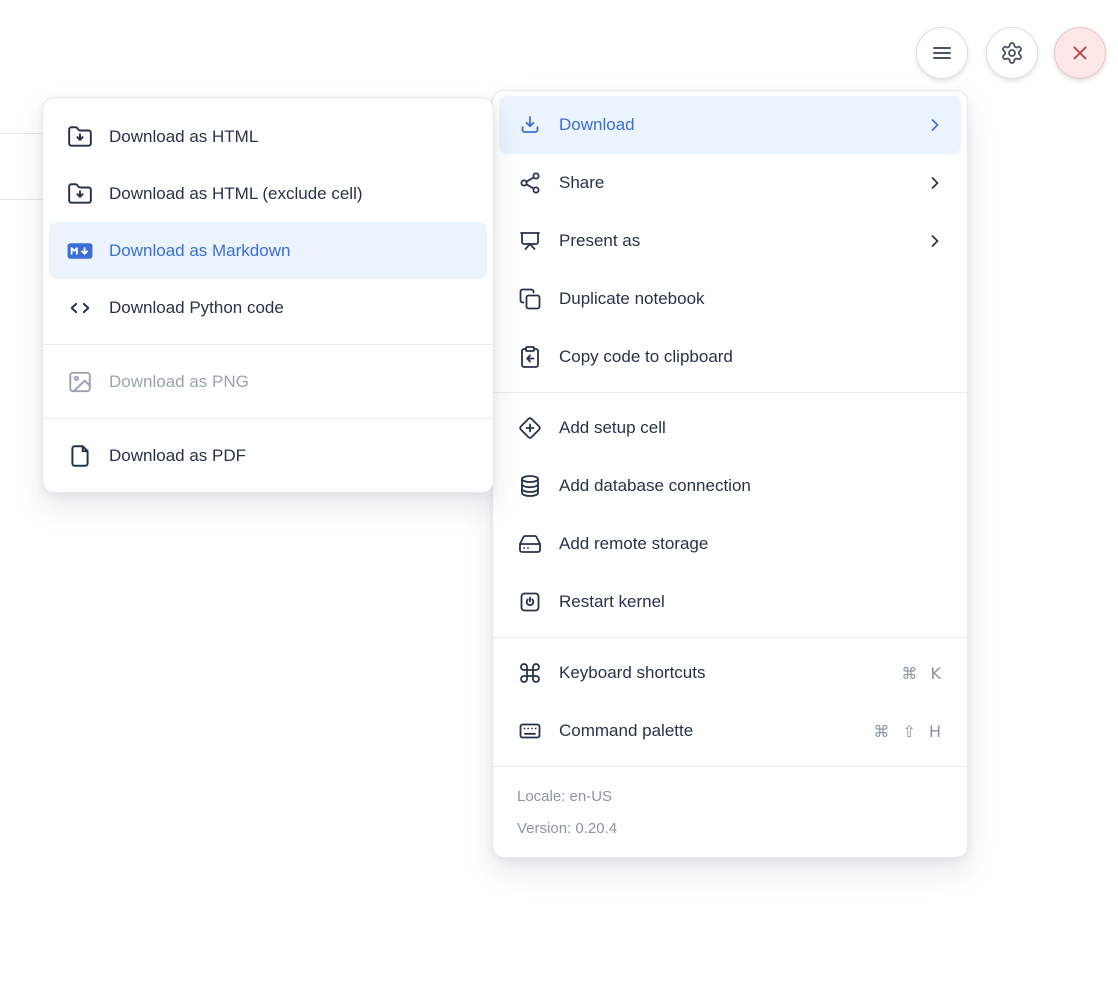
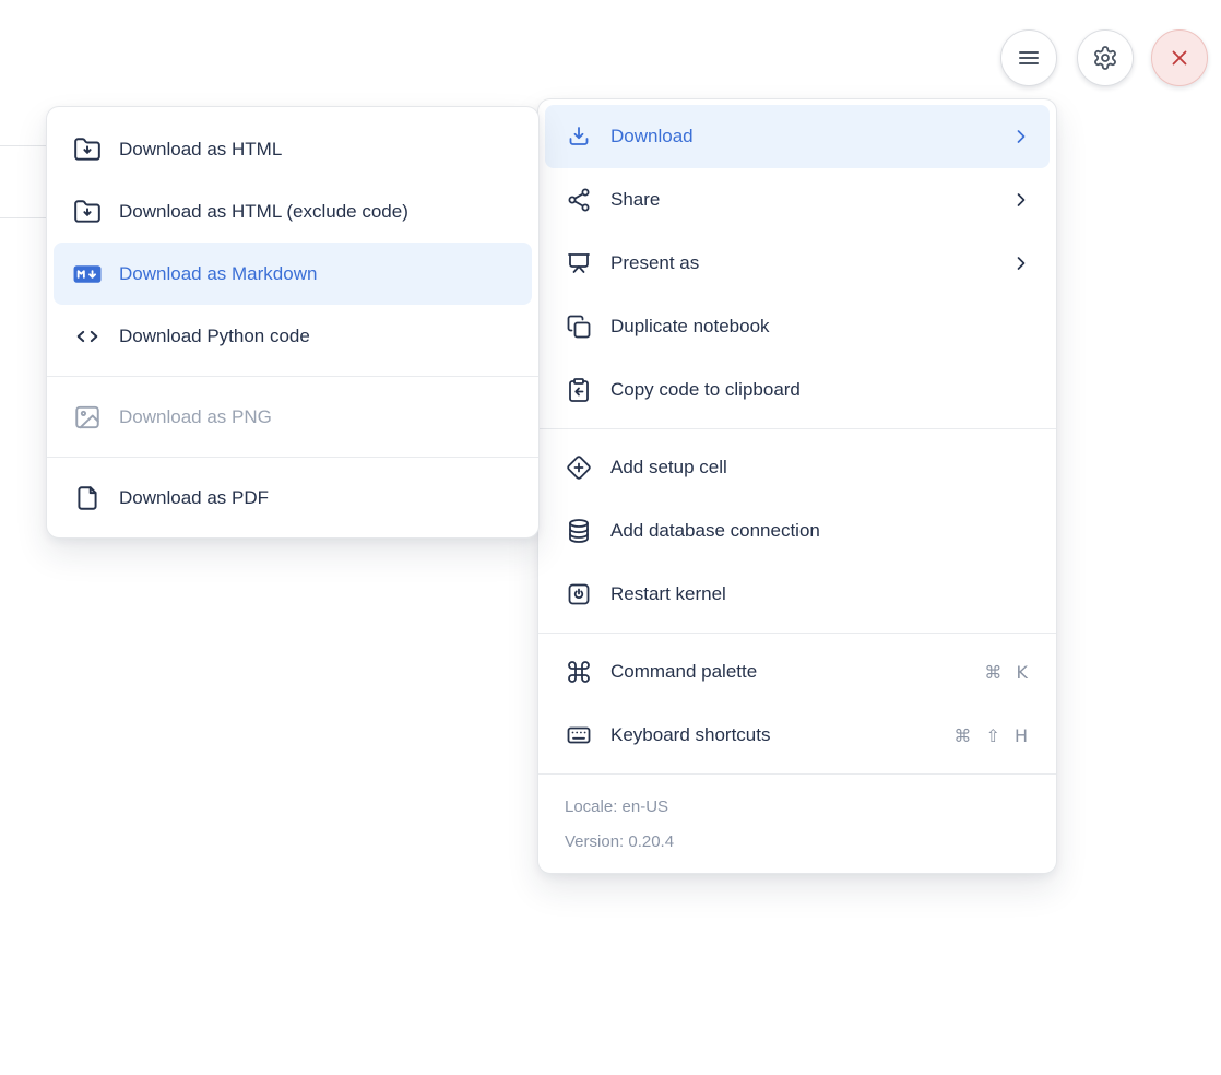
  Download
  Share
  Present as
  Duplicate notebook
  Copy code to clipboard
  Add setup cell
  Add database connection
- Add remote storage
  Restart kernel
- Keyboard shortcuts
+ Command palette
  ⌘ K
- Command palette
+ Keyboard shortcuts
  ⌘ ⇧ H
  Locale: en-US
  Version: 0.20.4
  Download as HTML
- Download as HTML (exclude cell)
+ Download as HTML (exclude code)
  Download as Markdown
  Download Python code
  Download as PNG
  Download as PDF
